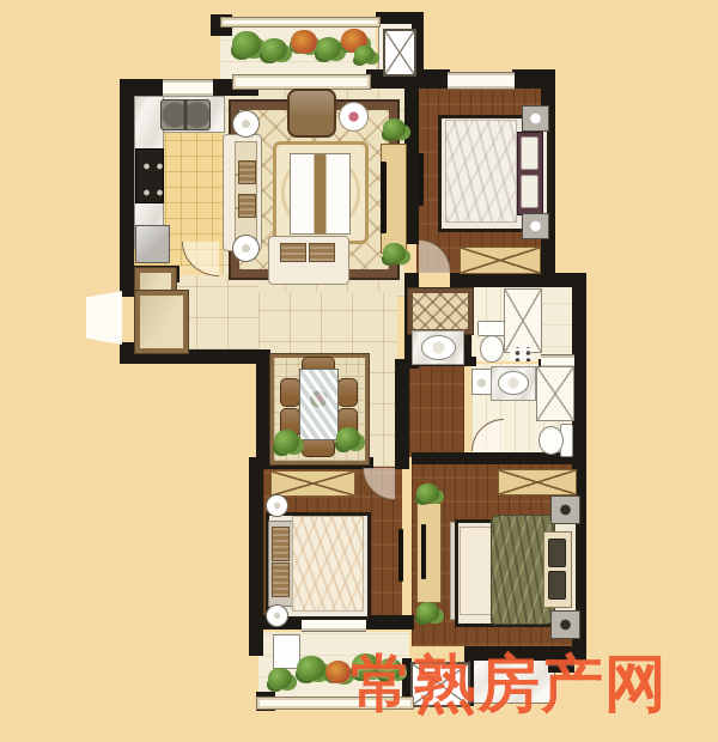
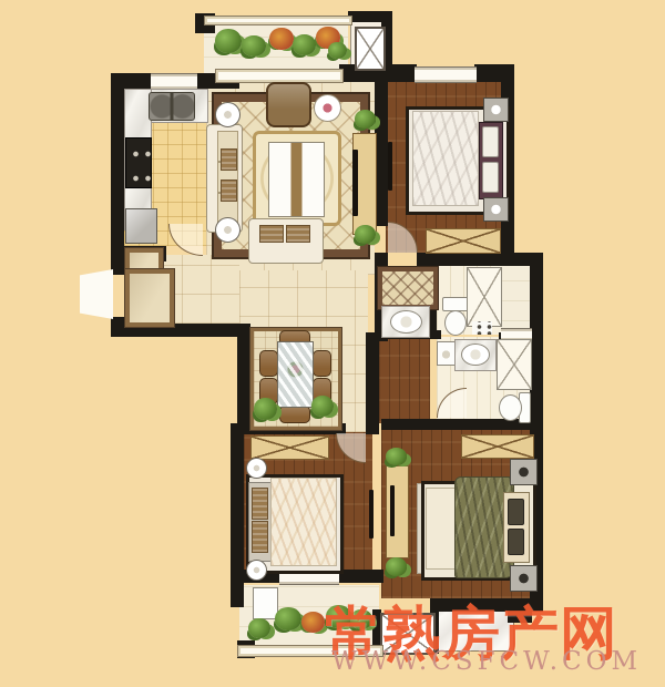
  常熟房产网
+ WWW.CSFCW.COM
